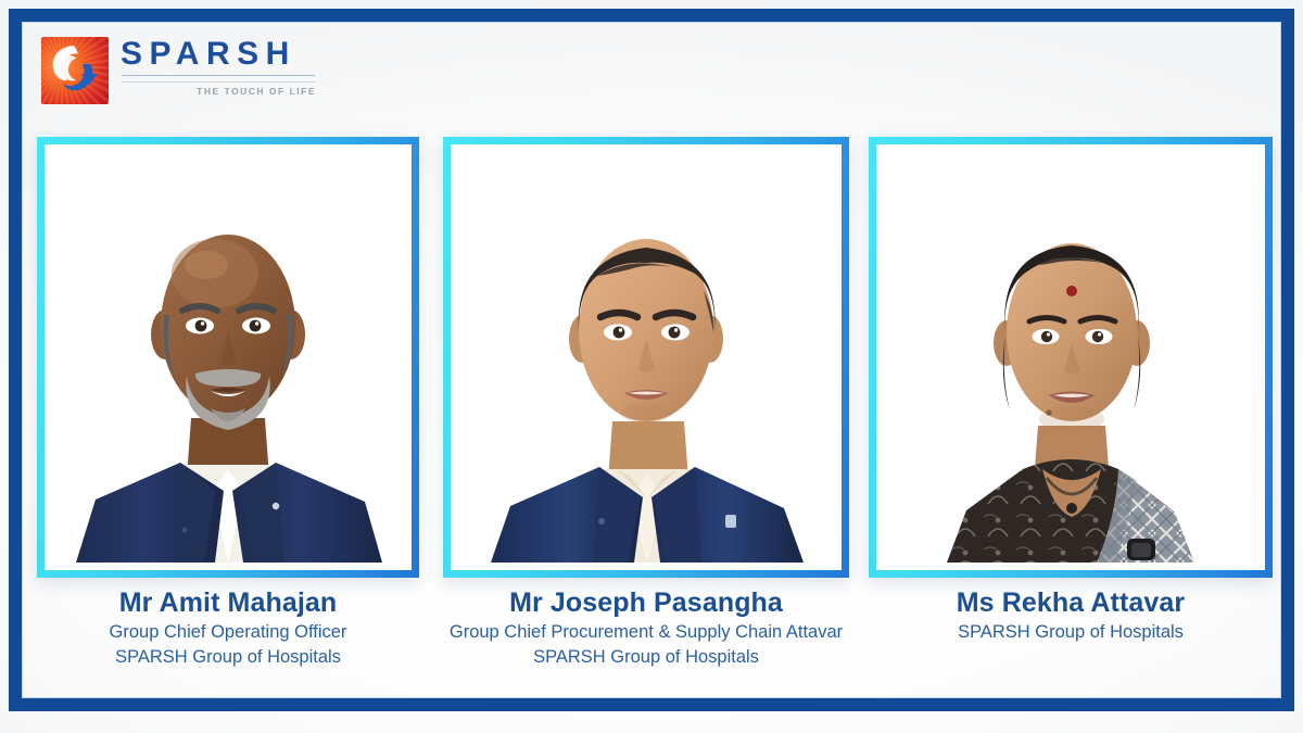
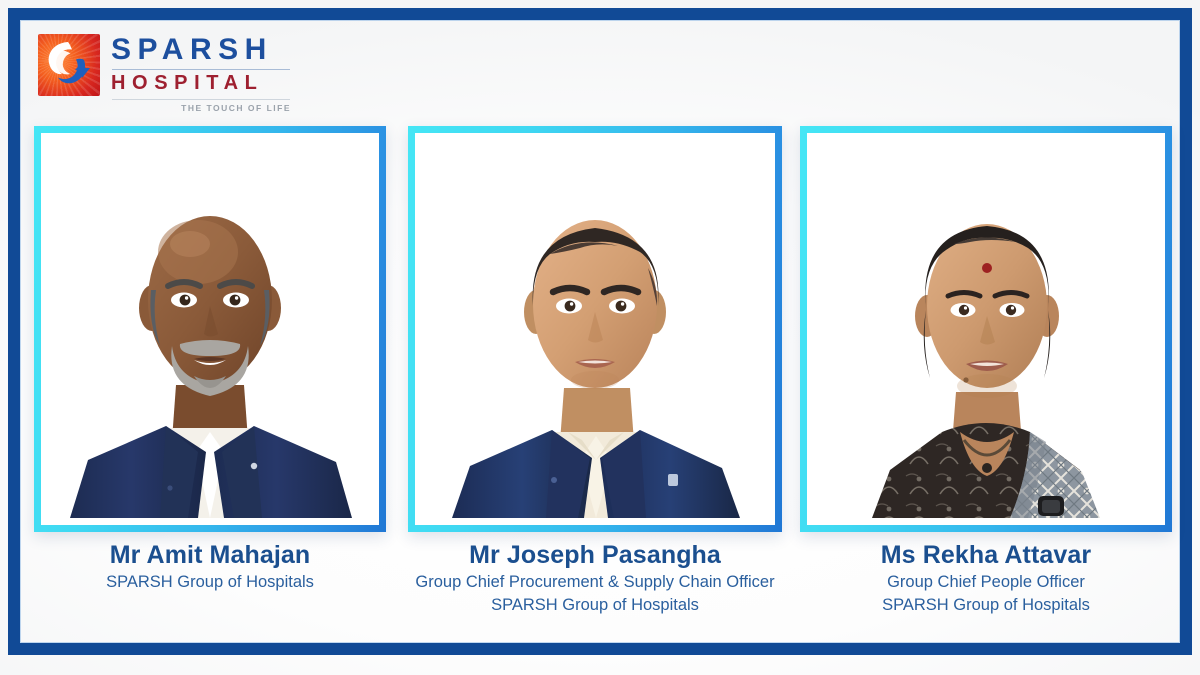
  SPARSH
+ HOSPITAL
  THE TOUCH OF LIFE
  Mr Amit Mahajan
- Group Chief Operating Officer
  SPARSH Group of Hospitals
  Mr Joseph Pasangha
- Group Chief Procurement & Supply Chain Attavar
+ Group Chief Procurement & Supply Chain Officer
  SPARSH Group of Hospitals
  Ms Rekha Attavar
+ Group Chief People Officer
  SPARSH Group of Hospitals
